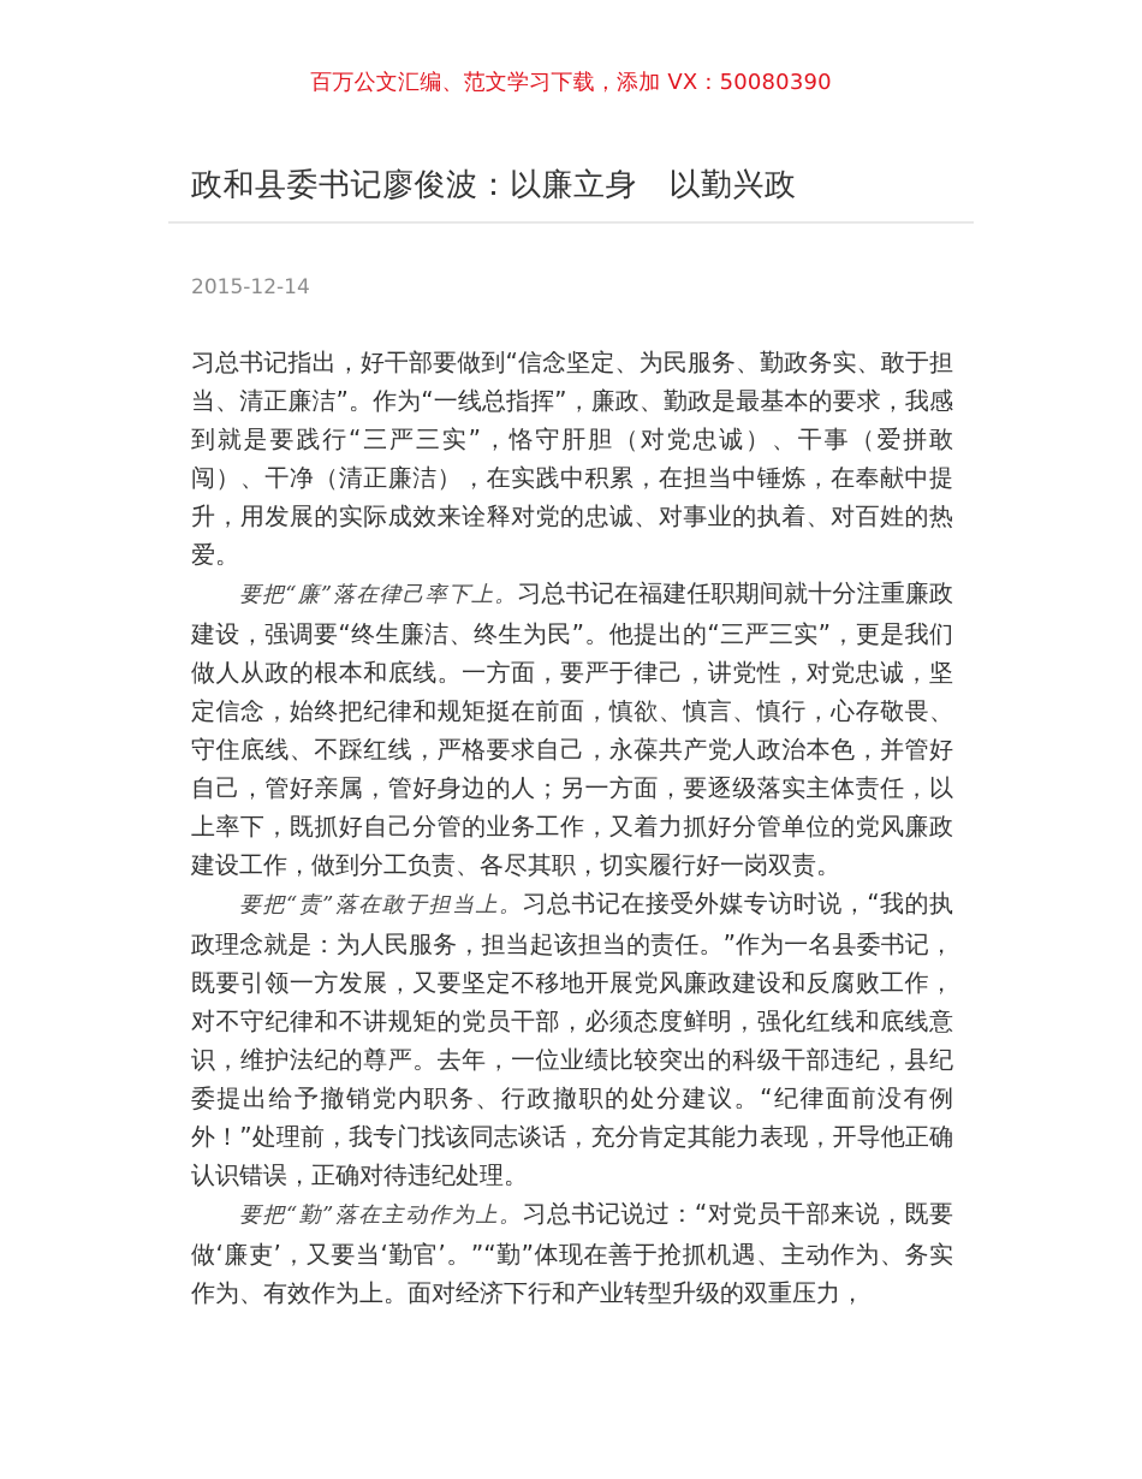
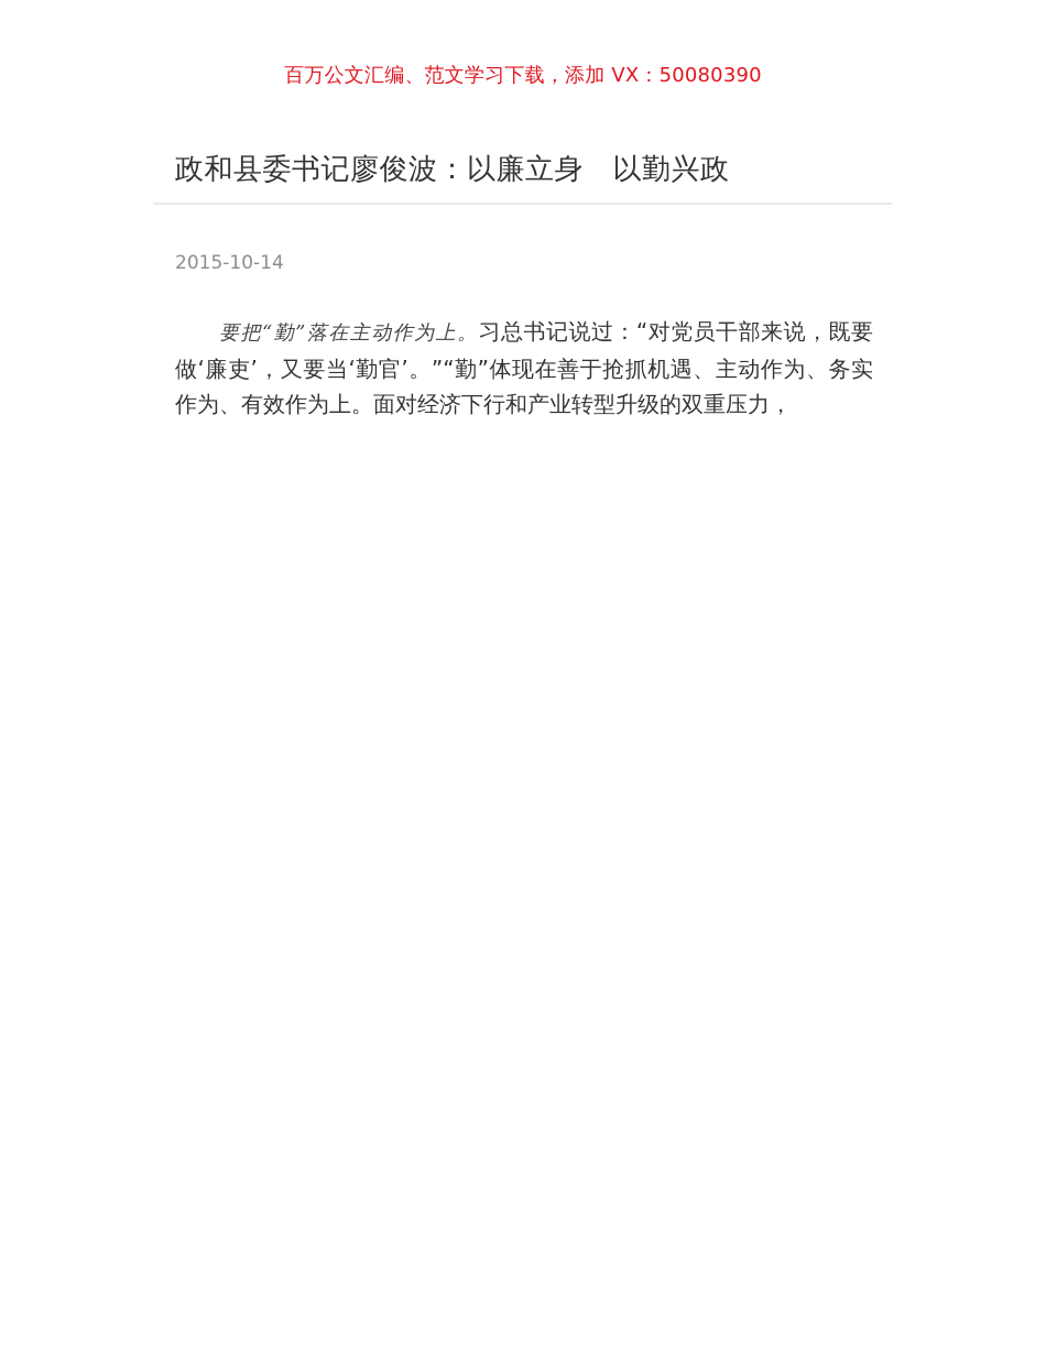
  百万公文汇编、范文学习下载，添加 VX：50080390
  政和县委书记廖俊波：以廉立身 以勤兴政
- 2015-12-14
+ 2015-10-14
- 习总书记指出，好干部要做到“信念坚定、为民服务、勤政务实、敢于担当、清正廉洁”。作为“一线总指挥”，廉政、勤政是最基本的要求，我感到就是要践行“三严三实”，恪守肝胆（对党忠诚）、干事（爱拼敢闯）、干净（清正廉洁），在实践中积累，在担当中锤炼，在奉献中提升，用发展的实际成效来诠释对党的忠诚、对事业的执着、对百姓的热爱。
- 要把“廉”落在律己率下上。习总书记在福建任职期间就十分注重廉政建设，强调要“终生廉洁、终生为民”。他提出的“三严三实”，更是我们做人从政的根本和底线。一方面，要严于律己，讲党性，对党忠诚，坚定信念，始终把纪律和规矩挺在前面，慎欲、慎言、慎行，心存敬畏、守住底线、不踩红线，严格要求自己，永葆共产党人政治本色，并管好自己，管好亲属，管好身边的人；另一方面，要逐级落实主体责任，以上率下，既抓好自己分管的业务工作，又着力抓好分管单位的党风廉政建设工作，做到分工负责、各尽其职，切实履行好一岗双责。
- 要把“责”落在敢于担当上。习总书记在接受外媒专访时说，“我的执政理念就是：为人民服务，担当起该担当的责任。”作为一名县委书记，既要引领一方发展，又要坚定不移地开展党风廉政建设和反腐败工作，对不守纪律和不讲规矩的党员干部，必须态度鲜明，强化红线和底线意识，维护法纪的尊严。去年，一位业绩比较突出的科级干部违纪，县纪委提出给予撤销党内职务、行政撤职的处分建议。“纪律面前没有例外！”处理前，我专门找该同志谈话，充分肯定其能力表现，开导他正确认识错误，正确对待违纪处理。
  要把“勤”落在主动作为上。习总书记说过：“对党员干部来说，既要做‘廉吏’，又要当‘勤官’。”“勤”体现在善于抢抓机遇、主动作为、务实作为、有效作为上。面对经济下行和产业转型升级的双重压力，
